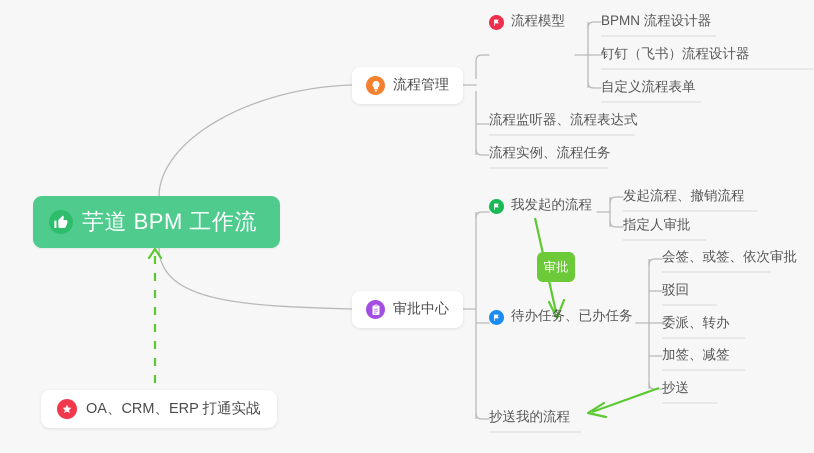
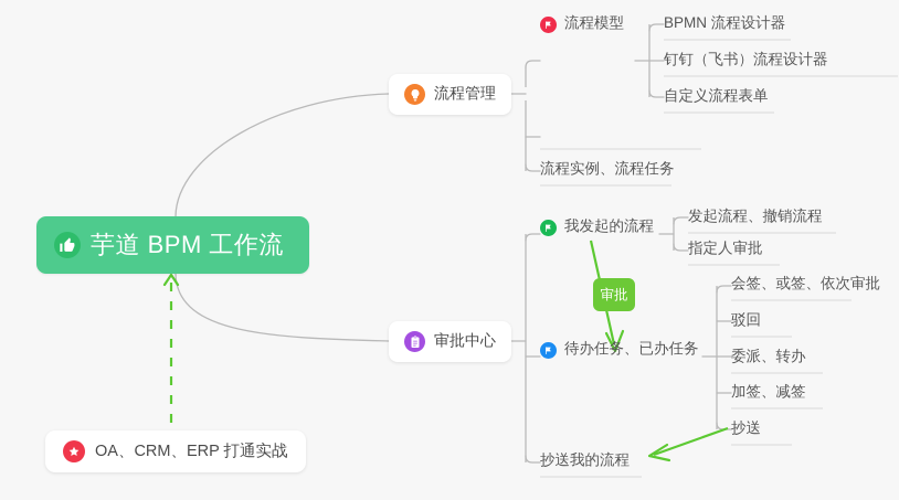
  芋道 BPM 工作流
  流程管理
  审批中心
  流程模型
- 流程监听器、流程表达式
  流程实例、流程任务
  BPMN 流程设计器
  钉钉（飞书）流程设计器
  自定义流程表单
  我发起的流程
  待办任务、已办任务
  抄送我的流程
  发起流程、撤销流程
  指定人审批
  会签、或签、依次审批
  驳回
  委派、转办
  加签、减签
  抄送
  审批
  OA、CRM、ERP 打通实战
